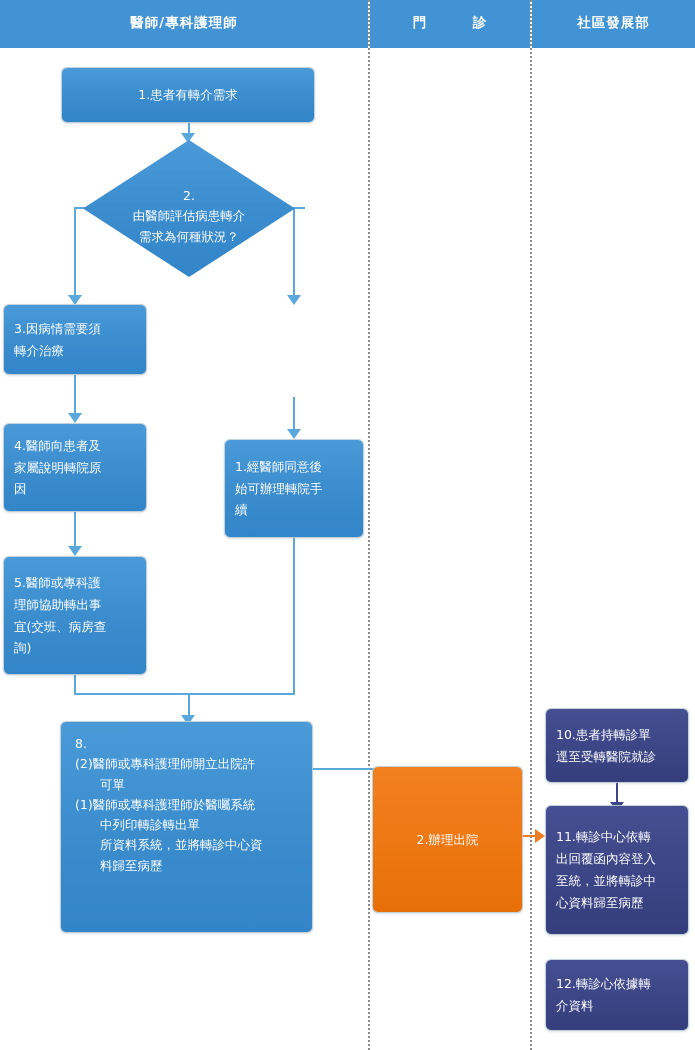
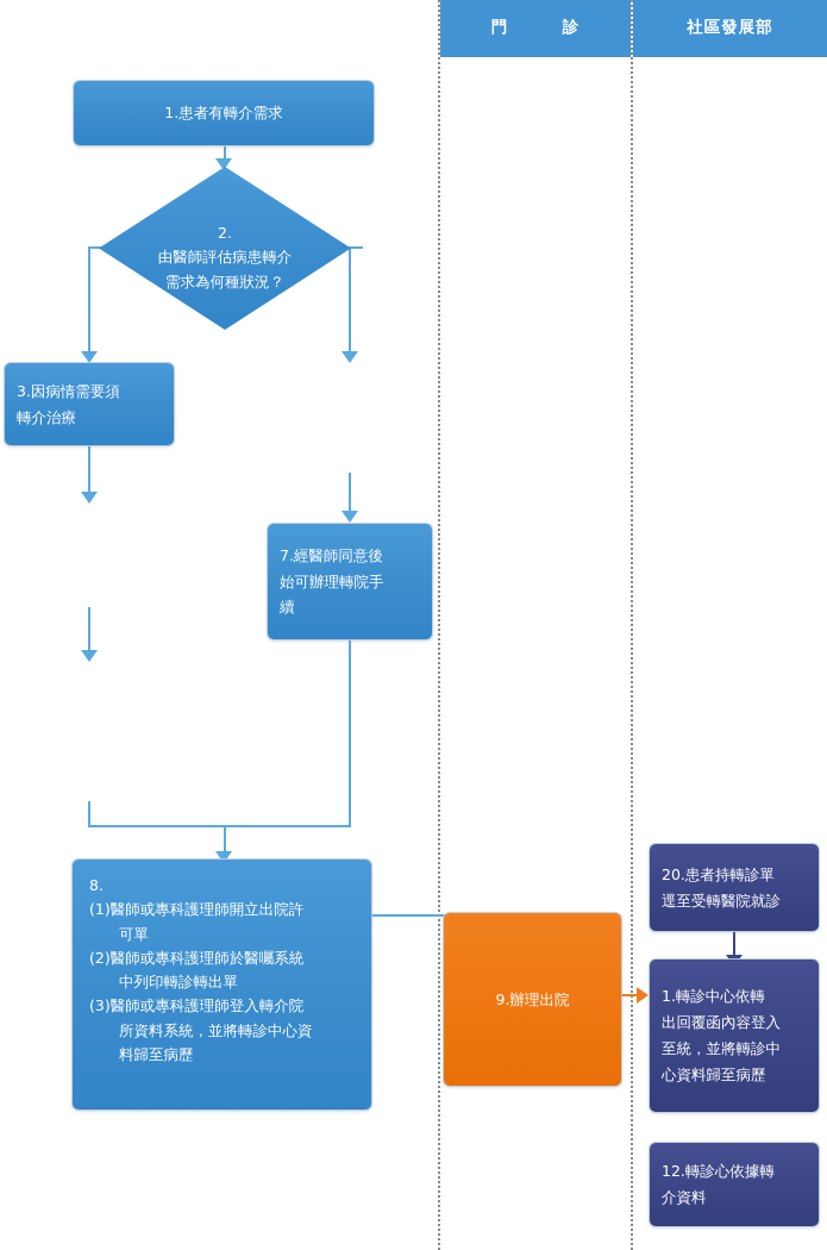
- 醫師/專科護理師
  門 診
  社區發展部
  1.患者有轉介需求
  2.
  由醫師評估病患轉介
  需求為何種狀況？
  3.因病情需要須
  轉介治療
- 4.醫師向患者及
- 家屬說明轉院原
- 因
- 5.醫師或專科護
- 理師協助轉出事
- 宜(交班、病房查
- 詢)
- 1.經醫師同意後
+ 7.經醫師同意後
  始可辦理轉院手
  續
  8.
- (2)醫師或專科護理師開立出院許
+ (1)醫師或專科護理師開立出院許
  可單
- (1)醫師或專科護理師於醫囑系統
+ (2)醫師或專科護理師於醫囑系統
  中列印轉診轉出單
+ (3)醫師或專科護理師登入轉介院
  所資料系統，並將轉診中心資
  料歸至病歷
- 2.辦理出院
+ 9.辦理出院
- 10.患者持轉診單
+ 20.患者持轉診單
  逕至受轉醫院就診
- 11.轉診中心依轉
+ 1.轉診中心依轉
  出回覆函內容登入
  至統，並將轉診中
  心資料歸至病歷
  12.轉診心依據轉
  介資料
